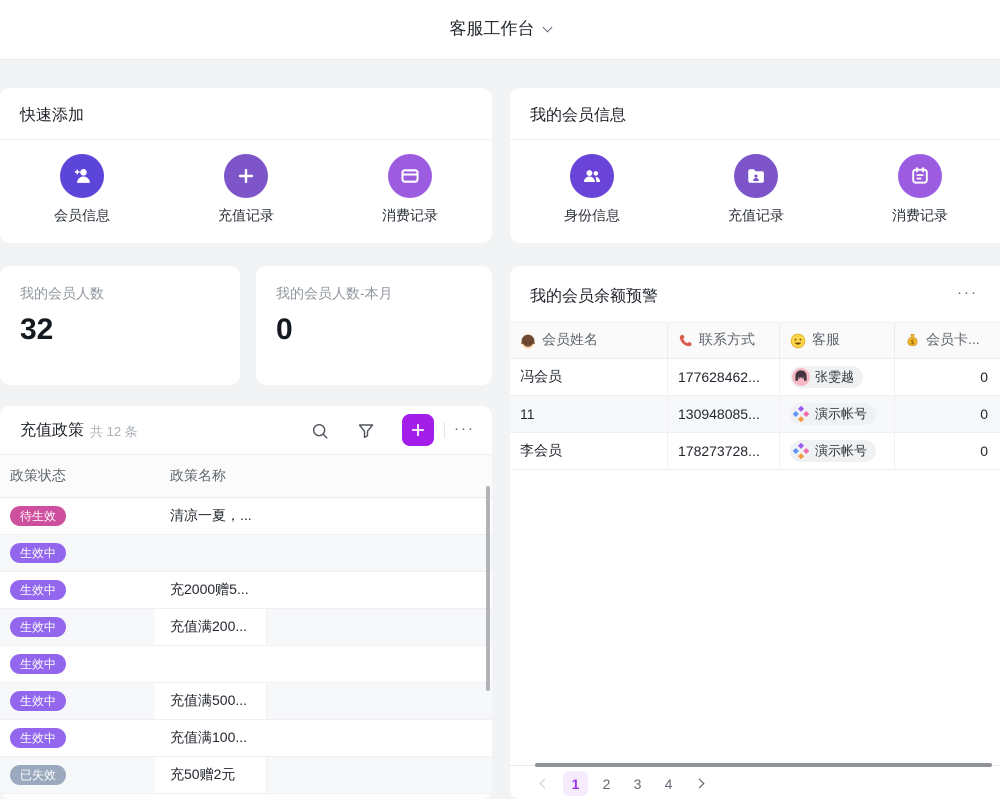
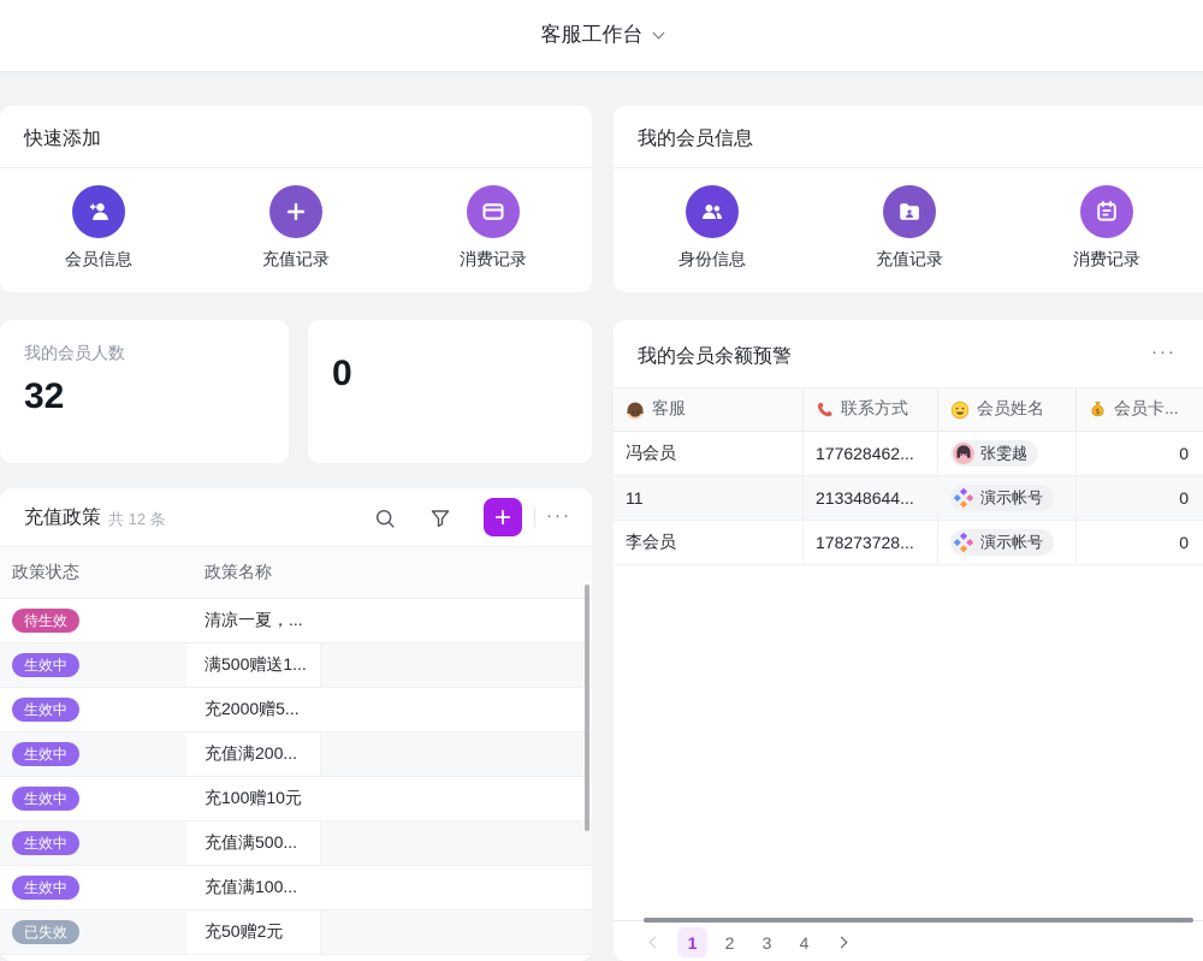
  客服工作台
  快速添加
  会员信息
  充值记录
  消费记录
  我的会员信息
  身份信息
  充值记录
  消费记录
  我的会员人数
  32
- 我的会员人数-本月
  0
  我的会员余额预警
  ···
- 会员姓名
+ 客服
  联系方式
- 客服
+ 会员姓名
  $
  会员卡...
  冯会员
  177628462...
  张雯越
  0
  11
- 130948085...
+ 213348644...
  演示帐号
  0
  李会员
  178273728...
  演示帐号
  0
  1
  2
  3
  4
  充值政策
  共 12 条
  ···
  政策状态
  政策名称
  待生效
  清凉一夏，...
  生效中
+ 满500赠送1...
  生效中
  充2000赠5...
  生效中
  充值满200...
  生效中
+ 充100赠10元
  生效中
  充值满500...
  生效中
  充值满100...
  已失效
  充50赠2元
